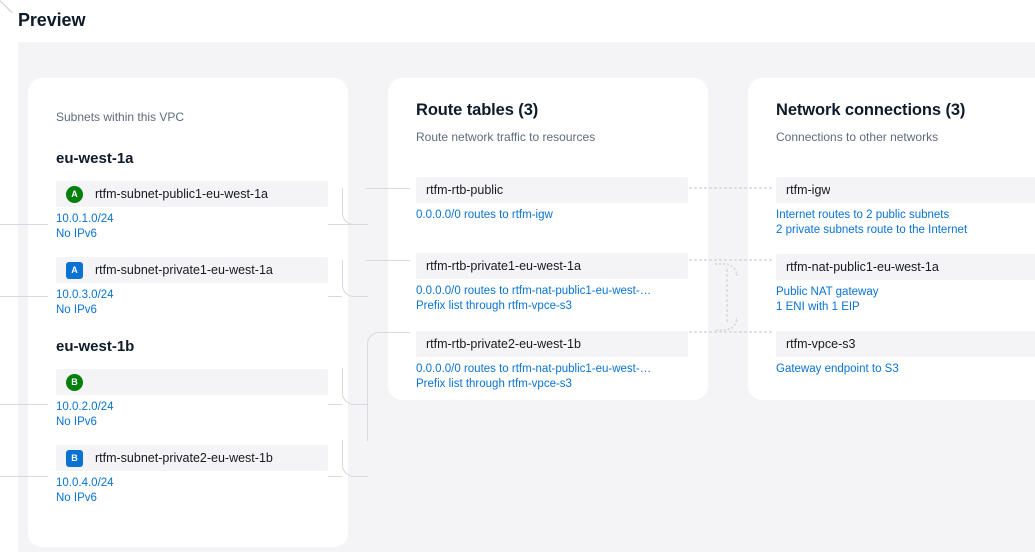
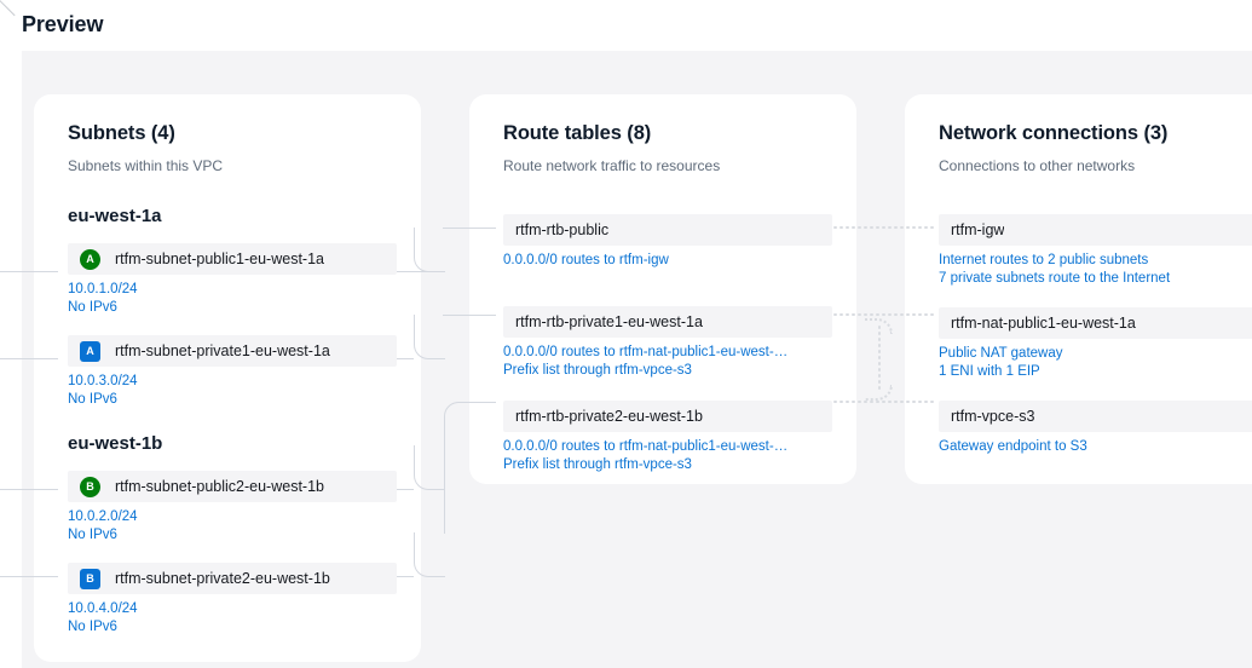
  Preview
+ Subnets (4)
  Subnets within this VPC
  eu-west-1a
  A
  rtfm-subnet-public1-eu-west-1a
  10.0.1.0/24
  No IPv6
  A
  rtfm-subnet-private1-eu-west-1a
  10.0.3.0/24
  No IPv6
  eu-west-1b
  B
+ rtfm-subnet-public2-eu-west-1b
  10.0.2.0/24
  No IPv6
  B
  rtfm-subnet-private2-eu-west-1b
  10.0.4.0/24
  No IPv6
- Route tables (3)
+ Route tables (8)
  Route network traffic to resources
  rtfm-rtb-public
  0.0.0.0/0 routes to rtfm-igw
  rtfm-rtb-private1-eu-west-1a
  0.0.0.0/0 routes to rtfm-nat-public1-eu-west-…
  Prefix list through rtfm-vpce-s3
  rtfm-rtb-private2-eu-west-1b
  0.0.0.0/0 routes to rtfm-nat-public1-eu-west-…
  Prefix list through rtfm-vpce-s3
  Network connections (3)
  Connections to other networks
  rtfm-igw
  Internet routes to 2 public subnets
- 2 private subnets route to the Internet
+ 7 private subnets route to the Internet
  rtfm-nat-public1-eu-west-1a
  Public NAT gateway
  1 ENI with 1 EIP
  rtfm-vpce-s3
  Gateway endpoint to S3
